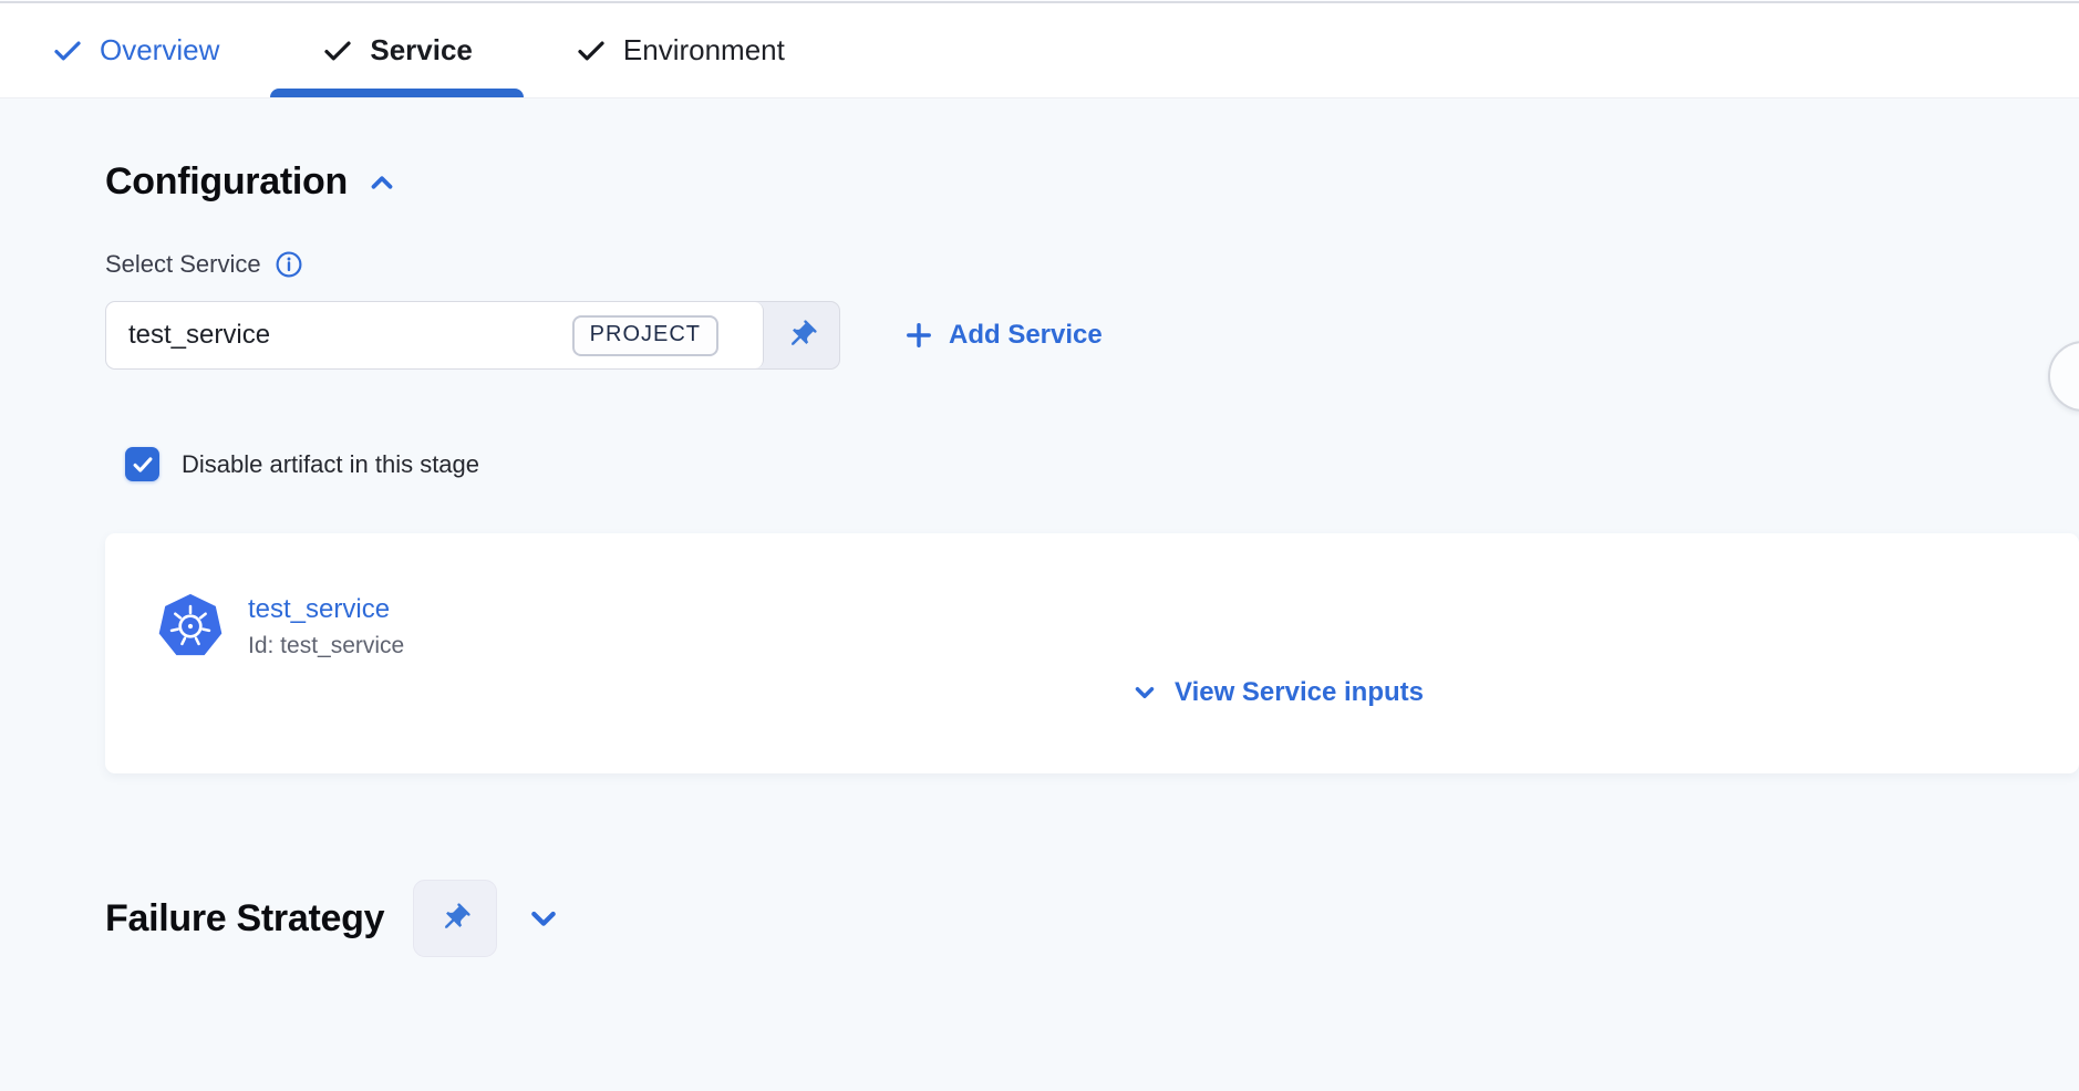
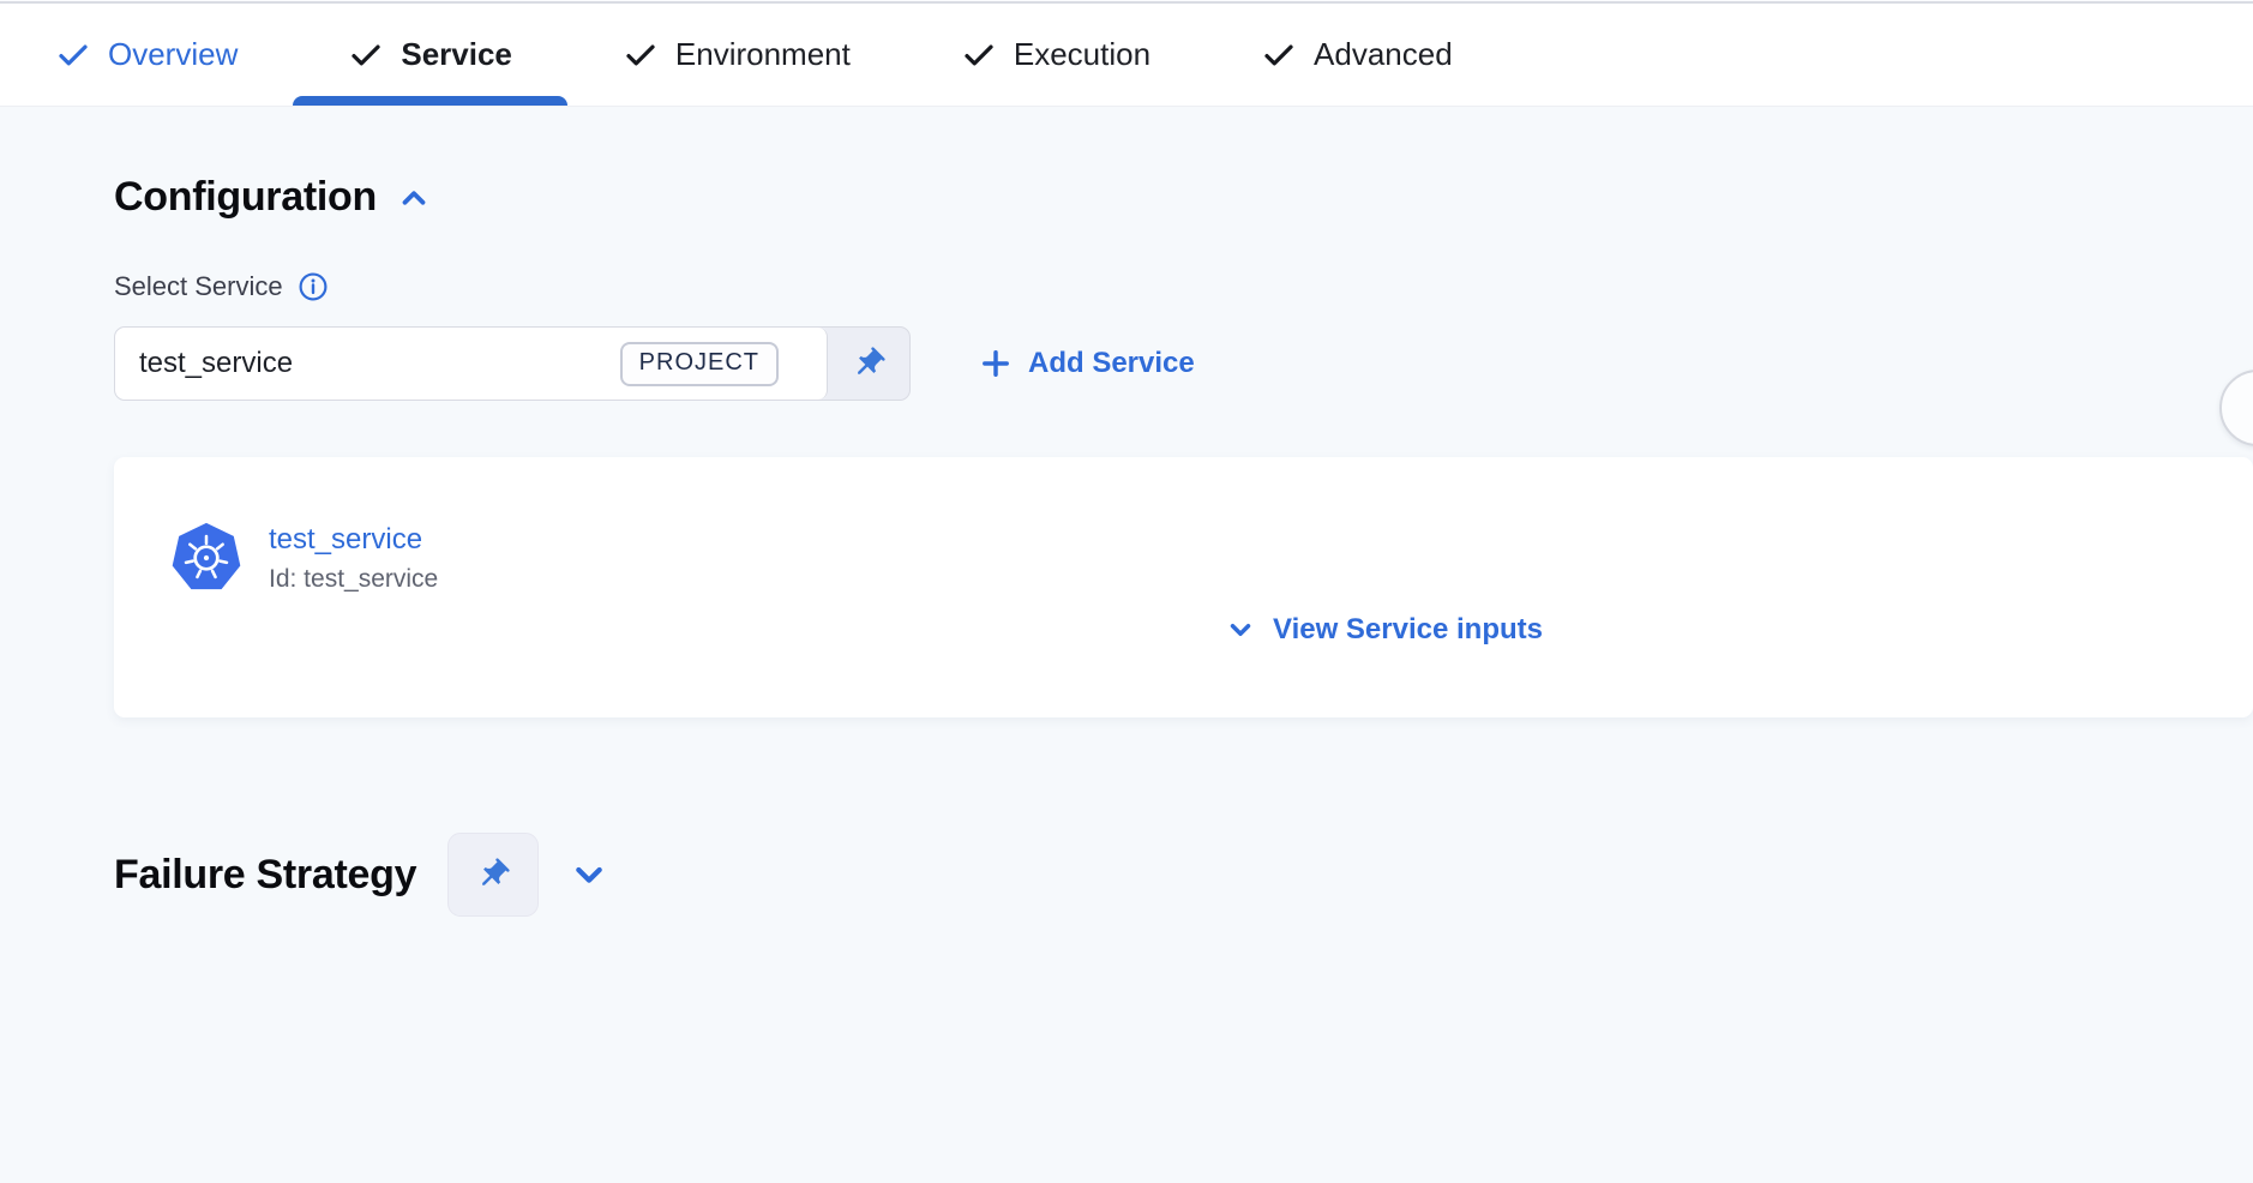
  Overview
  Service
  Environment
+ Execution
+ Advanced
  Configuration
  Select Service
  test_service
  PROJECT
  Add Service
- Disable artifact in this stage
  test_service
  Id: test_service
  View Service inputs
  Failure Strategy
